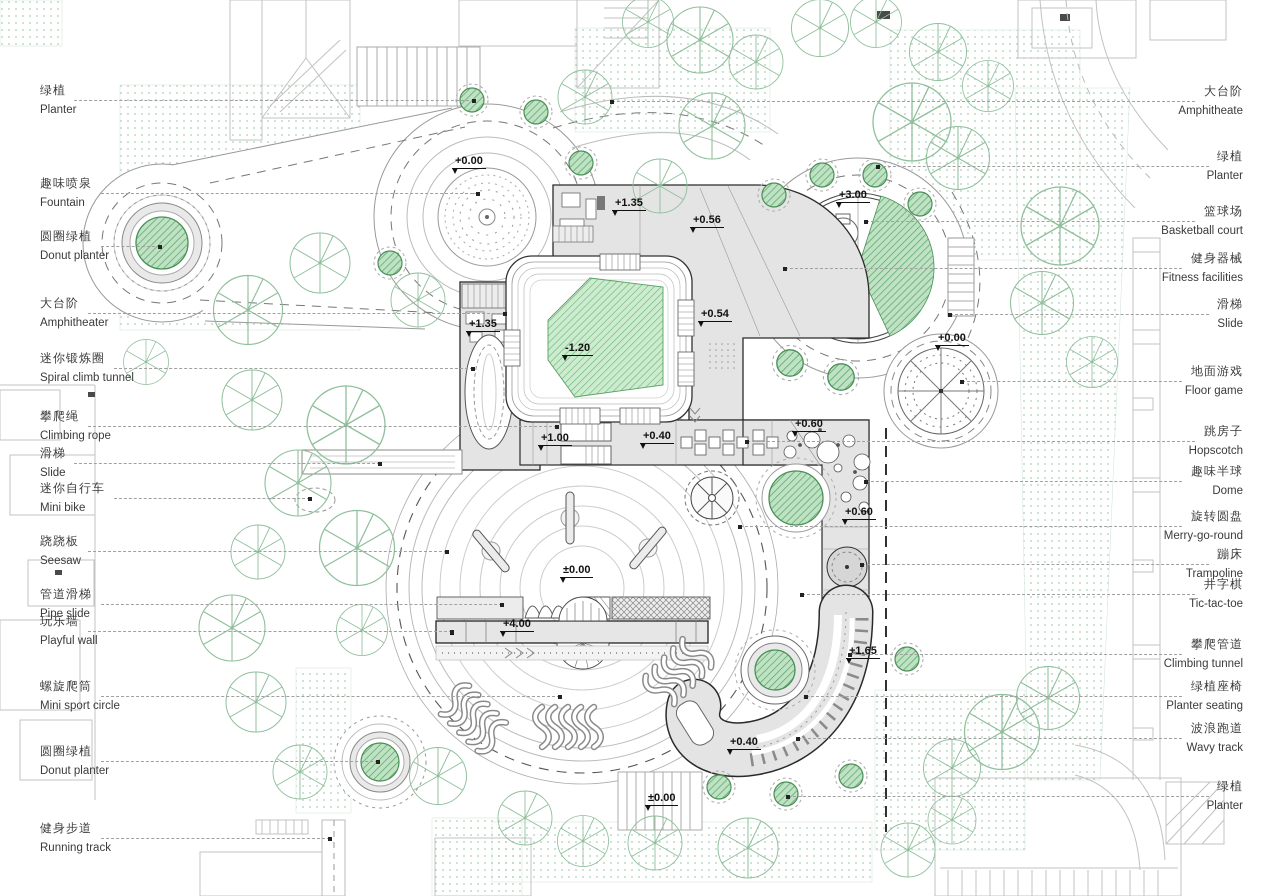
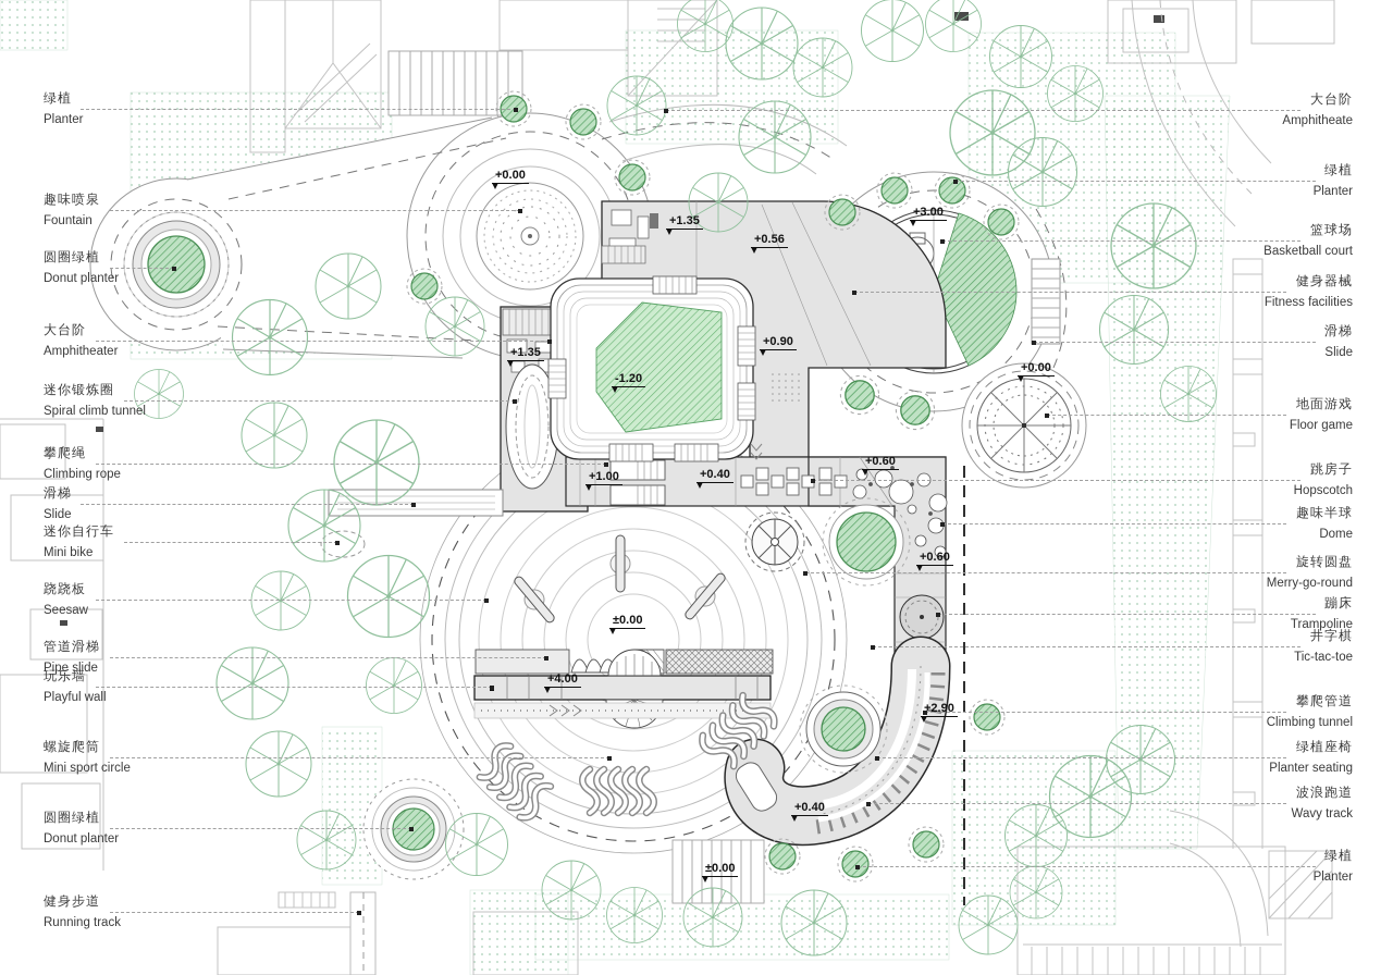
  绿植
  Planter
  趣味喷泉
  Fountain
  圆圈绿植
  Donut planter
  大台阶
  Amphitheater
  迷你锻炼圈
  Spiral climb tunnel
  攀爬绳
  Climbing rope
  滑梯
  Slide
  迷你自行车
  Mini bike
  跷跷板
  Seesaw
  管道滑梯
  Pipe slide
  玩乐墙
  Playful wall
  螺旋爬筒
  Mini sport circle
  圆圈绿植
  Donut planter
  健身步道
  Running track
  大台阶
  Amphitheate
  绿植
  Planter
  篮球场
  Basketball court
  健身器械
  Fitness facilities
  滑梯
  Slide
  地面游戏
  Floor game
  跳房子
  Hopscotch
  趣味半球
  Dome
  旋转圆盘
  Merry-go-round
  蹦床
  Trampoline
  井字棋
  Tic-tac-toe
  攀爬管道
  Climbing tunnel
  绿植座椅
  Planter seating
  波浪跑道
  Wavy track
  绿植
  Planter
  +0.00
  +1.35
  +0.56
  +3.00
- +0.54
+ +0.90
  +1.35
  -1.20
  +1.00
  +0.40
  +0.60
  +0.60
  ±0.00
  +4.00
  +0.00
- +1.65
+ +2.90
  +0.40
  ±0.00
